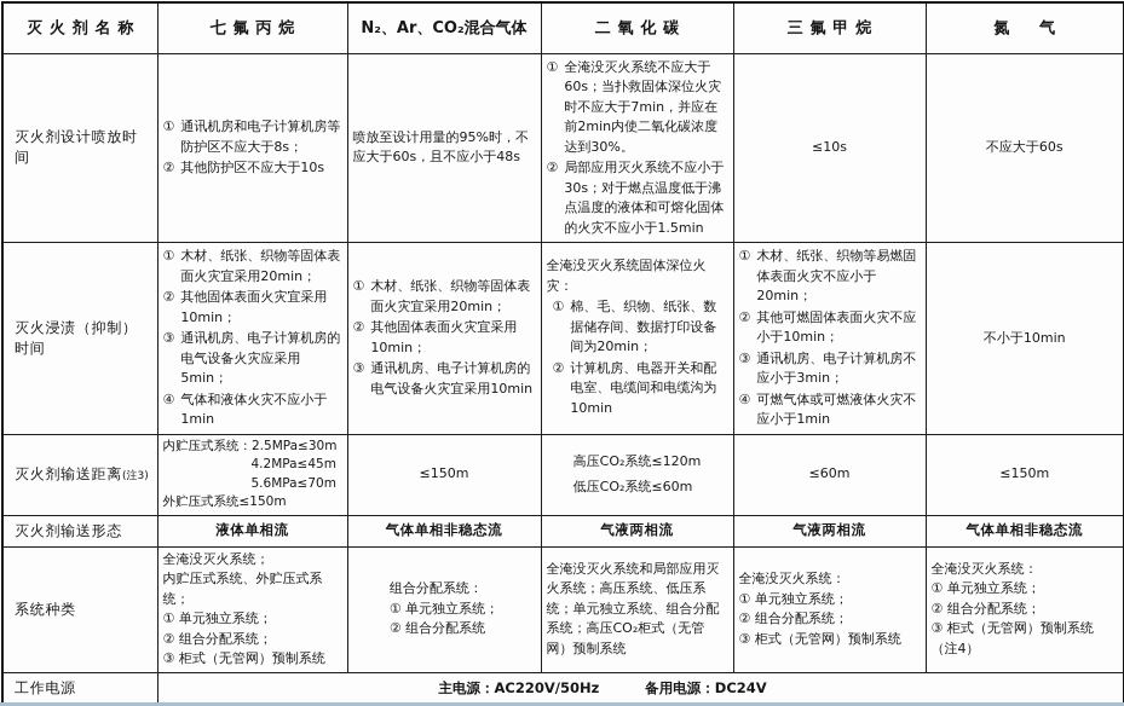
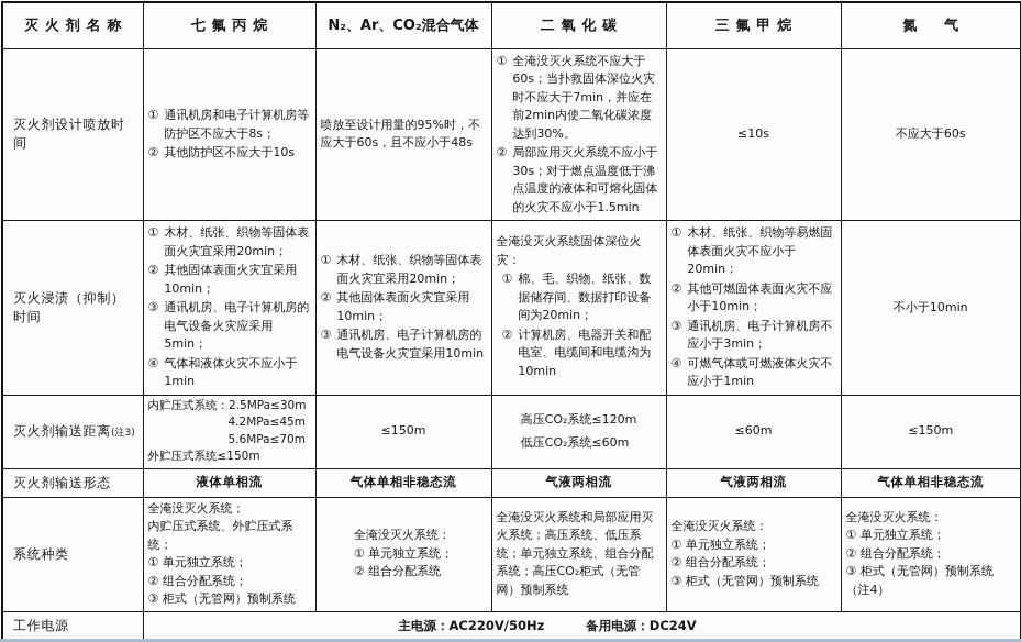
  灭火剂名称	七氟丙烷	N₂、Ar、CO₂混合气体	二氧化碳	三氟甲烷	氮 气
  灭火剂设计喷放时间	① 通讯机房和电子计算机房等防护区不应大于8s； ② 其他防护区不应大于10s	喷放至设计用量的95%时，不应大于60s，且不应小于48s	① 全淹没灭火系统不应大于60s；当扑救固体深位火灾时不应大于7min，并应在前2min内使二氧化碳浓度达到30%。 ② 局部应用灭火系统不应小于30s；对于燃点温度低于沸点温度的液体和可熔化固体的火灾不应小于1.5min	≤10s	不应大于60s
  灭火浸渍（抑制）时间	① 木材、纸张、织物等固体表面火灾宜采用20min； ② 其他固体表面火灾宜采用10min； ③ 通讯机房、电子计算机房的电气设备火灾应采用5min； ④ 气体和液体火灾不应小于1min	① 木材、纸张、织物等固体表面火灾宜采用20min； ② 其他固体表面火灾宜采用10min； ③ 通讯机房、电子计算机房的电气设备火灾宜采用10min	全淹没灭火系统固体深位火灾： ① 棉、毛、织物、纸张、数据储存间、数据打印设备间为20min； ② 计算机房、电器开关和配电室、电缆间和电缆沟为10min	① 木材、纸张、织物等易燃固体表面火灾不应小于20min； ② 其他可燃固体表面火灾不应小于10min； ③ 通讯机房、电子计算机房不应小于3min； ④ 可燃气体或可燃液体火灾不应小于1min	不小于10min
  灭火剂输送距离(注3)	内贮压式系统：2.5MPa≤30m 4.2MPa≤45m 5.6MPa≤70m 外贮压式系统≤150m	≤150m	高压CO₂系统≤120m 低压CO₂系统≤60m	≤60m	≤150m
  灭火剂输送形态	液体单相流	气体单相非稳态流	气液两相流	气液两相流	气体单相非稳态流
- 系统种类	全淹没灭火系统； 内贮压式系统、外贮压式系统； ① 单元独立系统； ② 组合分配系统； ③ 柜式（无管网）预制系统	组合分配系统： ① 单元独立系统； ② 组合分配系统	全淹没灭火系统和局部应用灭火系统；高压系统、低压系统；单元独立系统、组合分配系统；高压CO₂柜式（无管网）预制系统	全淹没灭火系统： ① 单元独立系统； ② 组合分配系统； ③ 柜式（无管网）预制系统	全淹没灭火系统： ① 单元独立系统； ② 组合分配系统； ③ 柜式（无管网）预制系统（注4）
+ 系统种类	全淹没灭火系统； 内贮压式系统、外贮压式系统； ① 单元独立系统； ② 组合分配系统； ③ 柜式（无管网）预制系统	全淹没灭火系统： ① 单元独立系统； ② 组合分配系统	全淹没灭火系统和局部应用灭火系统；高压系统、低压系统；单元独立系统、组合分配系统；高压CO₂柜式（无管网）预制系统	全淹没灭火系统： ① 单元独立系统； ② 组合分配系统； ③ 柜式（无管网）预制系统	全淹没灭火系统： ① 单元独立系统； ② 组合分配系统； ③ 柜式（无管网）预制系统（注4）
  工作电源	主电源：AC220V/50Hz 备用电源：DC24V
